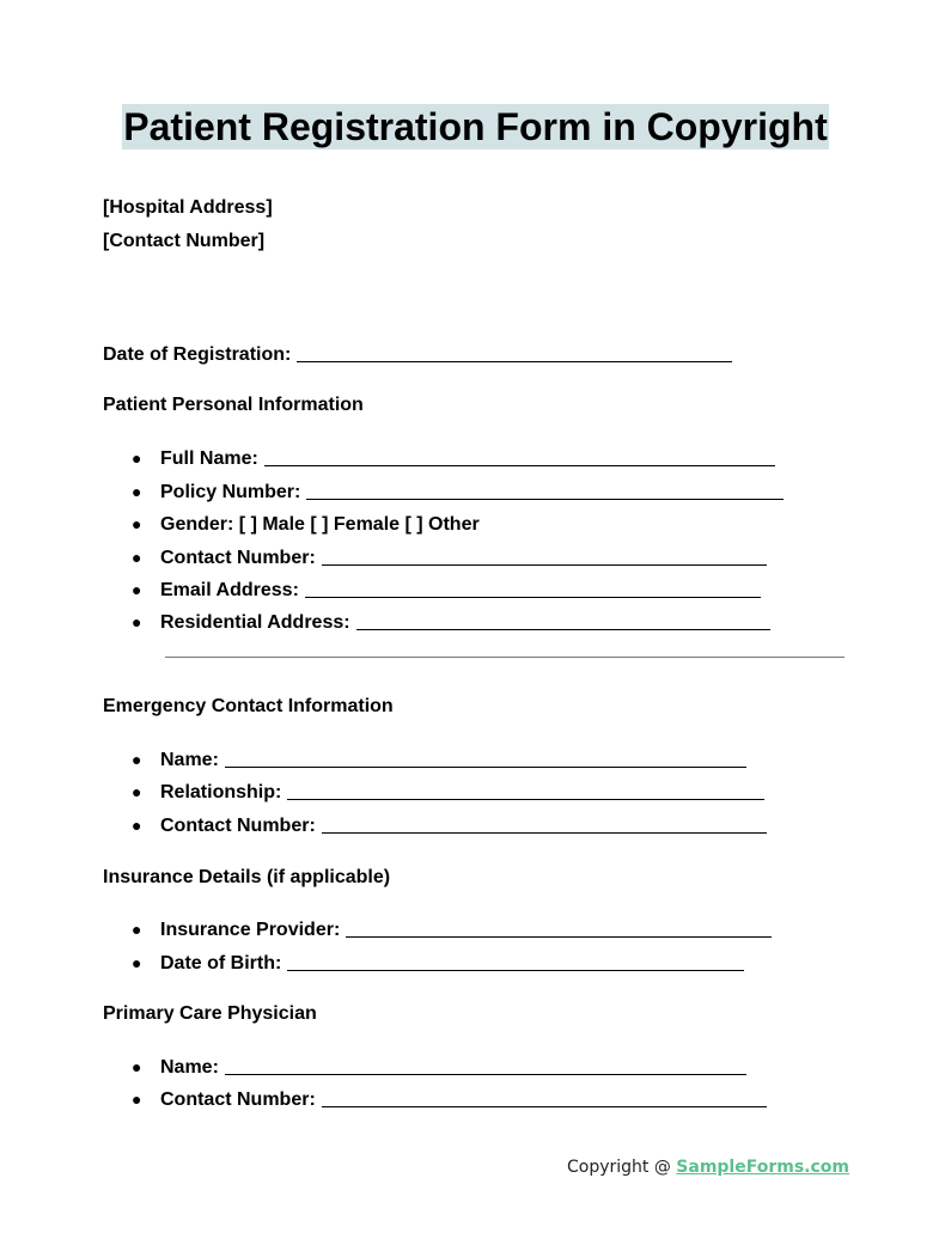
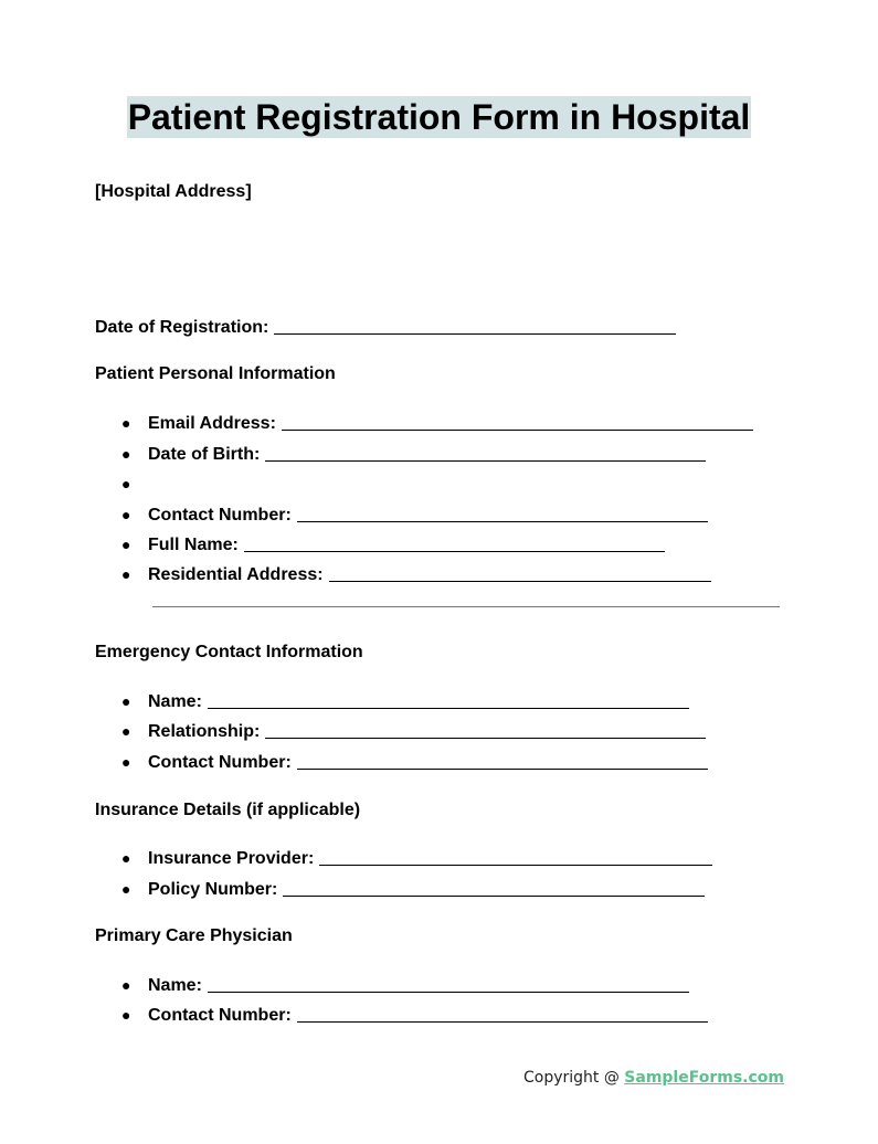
- Patient Registration Form in Copyright
+ Patient Registration Form in Hospital
  [Hospital Address]
- [Contact Number]
  Date of Registration:
  Patient Personal Information
  ●
- Full Name:
+ Email Address:
  ●
- Policy Number:
+ Date of Birth:
  ●
- Gender: [ ] Male [ ] Female [ ] Other
  ●
  Contact Number:
  ●
- Email Address:
+ Full Name:
  ●
  Residential Address:
  Emergency Contact Information
  ●
  Name:
  ●
  Relationship:
  ●
  Contact Number:
  Insurance Details (if applicable)
  ●
  Insurance Provider:
  ●
- Date of Birth:
+ Policy Number:
  Primary Care Physician
  ●
  Name:
  ●
  Contact Number:
  Copyright @ SampleForms.com
